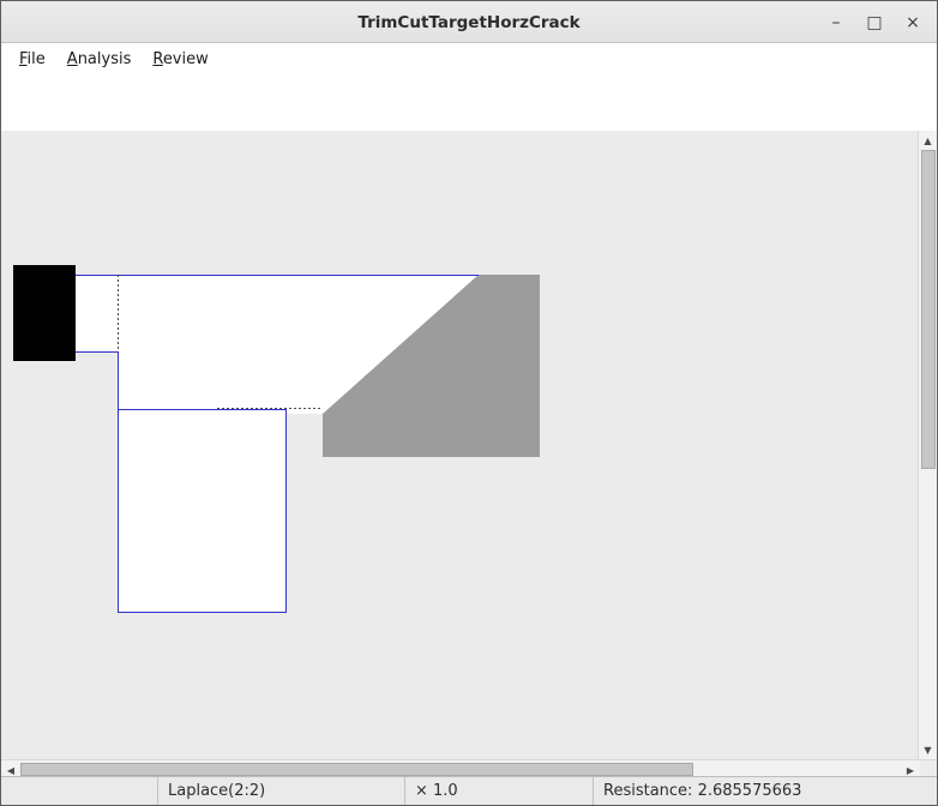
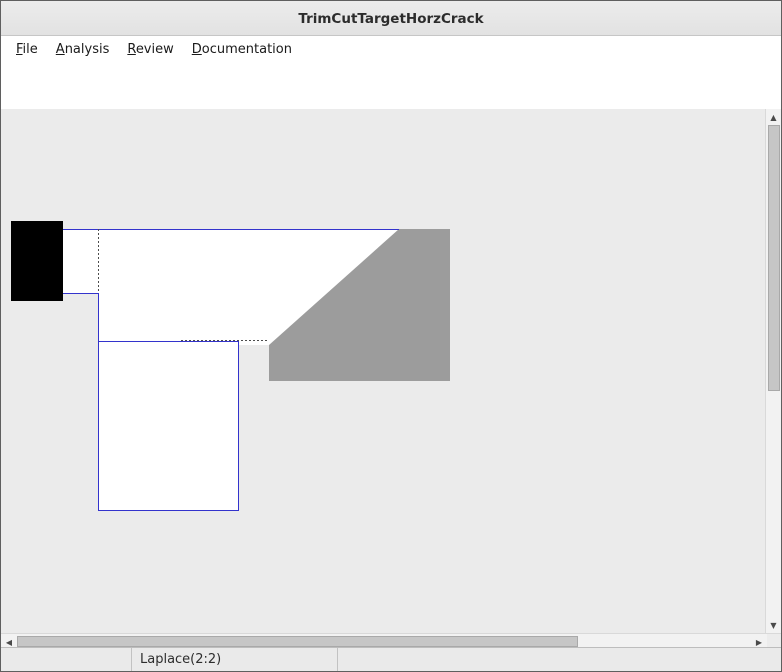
  TrimCutTargetHorzCrack
- –
- □
- ×
  File
  Analysis
  Review
+ Documentation
  ▲
  ▼
  ◀
  ▶
  Laplace(2:2)
- × 1.0
- Resistance: 2.685575663
